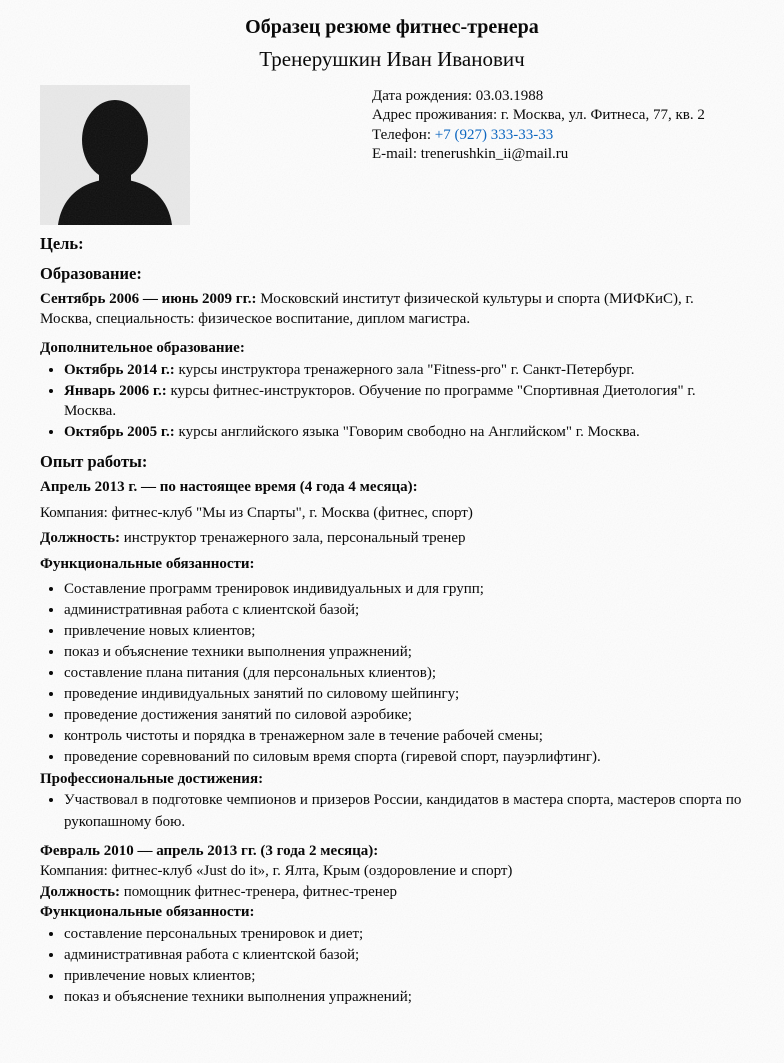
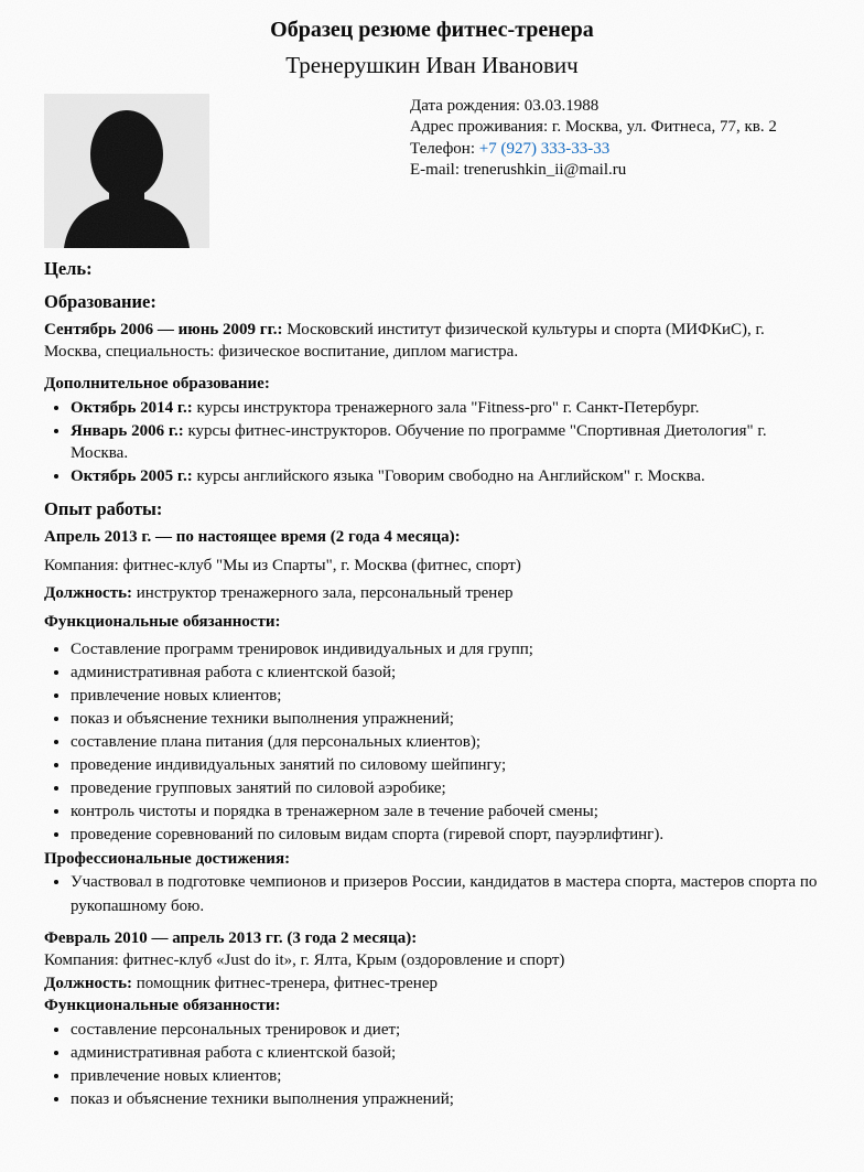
  Образец резюме фитнес-тренера
  Тренерушкин Иван Иванович
  Дата рождения: 03.03.1988
  Адрес проживания: г. Москва, ул. Фитнеса, 77, кв. 2
  Телефон: +7 (927) 333-33-33
  E-mail: trenerushkin_ii@mail.ru
  Цель:
  Образование:
  Сентябрь 2006 — июнь 2009 гг.: Московский институт физической культуры и спорта (МИФКиС), г. Москва, специальность: физическое воспитание, диплом магистра.
  Дополнительное образование:
  Октябрь 2014 г.: курсы инструктора тренажерного зала "Fitness-pro" г. Санкт-Петербург.
  Январь 2006 г.: курсы фитнес-инструкторов. Обучение по программе "Спортивная Диетология" г. Москва.
  Октябрь 2005 г.: курсы английского языка "Говорим свободно на Английском" г. Москва.
  Опыт работы:
- Апрель 2013 г. — по настоящее время (4 года 4 месяца):
+ Апрель 2013 г. — по настоящее время (2 года 4 месяца):
  Компания: фитнес-клуб "Мы из Спарты", г. Москва (фитнес, спорт)
  Должность: инструктор тренажерного зала, персональный тренер
  Функциональные обязанности:
  Составление программ тренировок индивидуальных и для групп;
  административная работа с клиентской базой;
  привлечение новых клиентов;
  показ и объяснение техники выполнения упражнений;
  составление плана питания (для персональных клиентов);
  проведение индивидуальных занятий по силовому шейпингу;
- проведение достижения занятий по силовой аэробике;
+ проведение групповых занятий по силовой аэробике;
  контроль чистоты и порядка в тренажерном зале в течение рабочей смены;
- проведение соревнований по силовым время спорта (гиревой спорт, пауэрлифтинг).
+ проведение соревнований по силовым видам спорта (гиревой спорт, пауэрлифтинг).
  Профессиональные достижения:
  Участвовал в подготовке чемпионов и призеров России, кандидатов в мастера спорта, мастеров спорта по рукопашному бою.
  Февраль 2010 — апрель 2013 гг. (3 года 2 месяца):
  Компания: фитнес-клуб «Just do it», г. Ялта, Крым (оздоровление и спорт)
  Должность: помощник фитнес-тренера, фитнес-тренер
  Функциональные обязанности:
  составление персональных тренировок и диет;
  административная работа с клиентской базой;
  привлечение новых клиентов;
  показ и объяснение техники выполнения упражнений;
